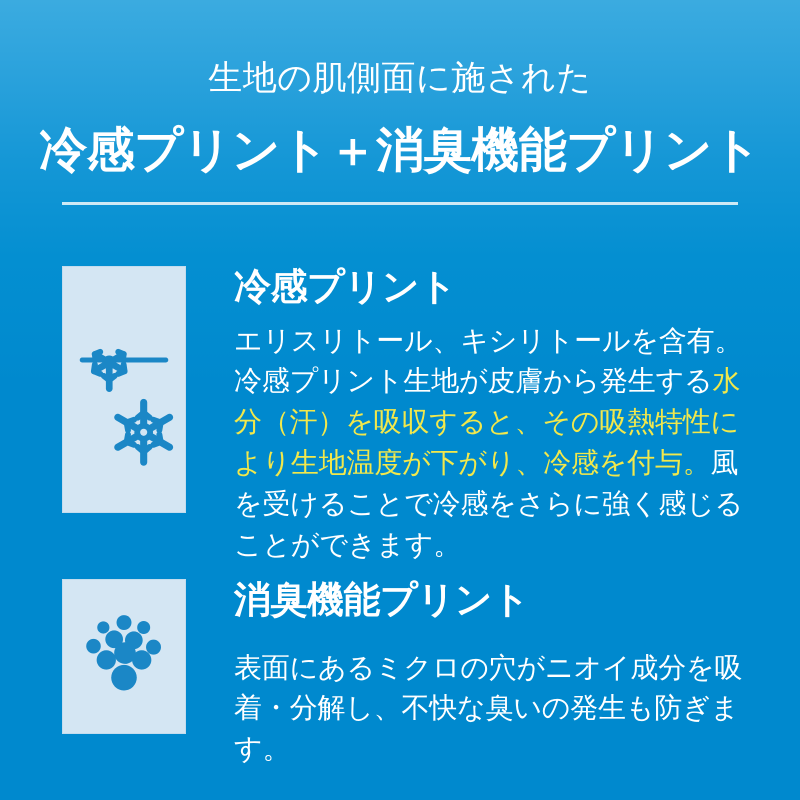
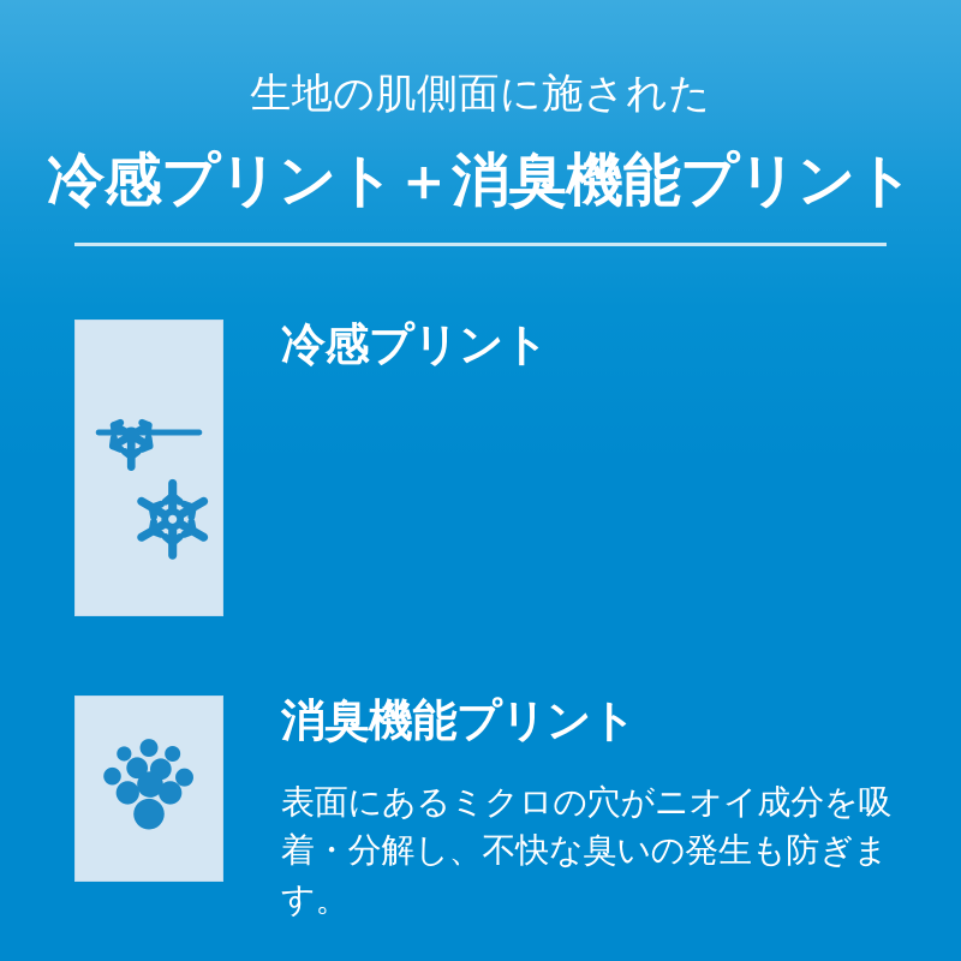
  生地の肌側面に施された
  冷感プリント＋消臭機能プリント
  冷感プリント
- エリスリトール、キシリトールを含有。冷感プリント生地が皮膚から発生する水分（汗）を吸収すると、その吸熱特性により生地温度が下がり、冷感を付与。風を受けることで冷感をさらに強く感じることができます。
  消臭機能プリント
  表面にあるミクロの穴がニオイ成分を吸着・分解し、不快な臭いの発生も防ぎます。
